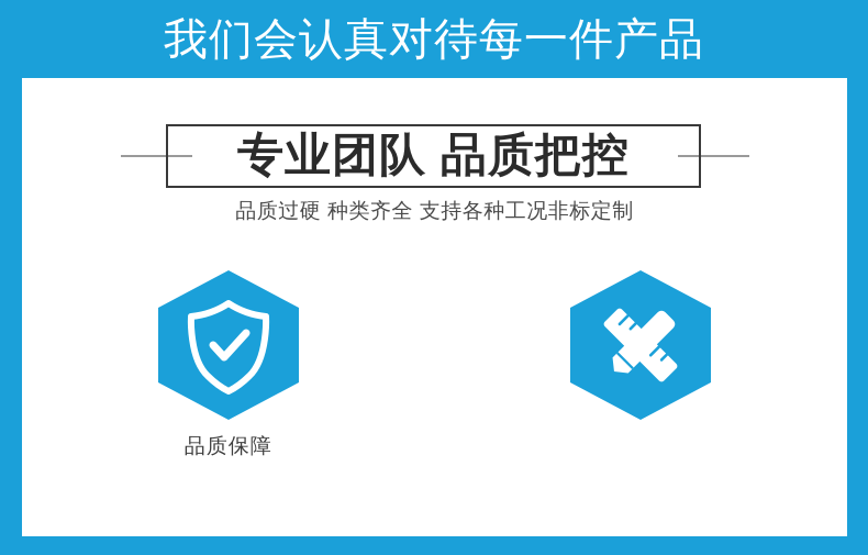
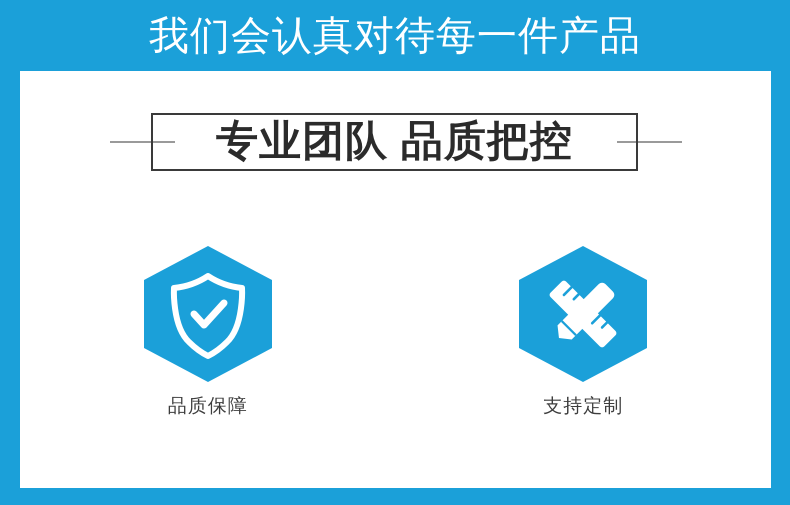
  我们会认真对待每一件产品
  专业团队 品质把控
- 品质过硬 种类齐全 支持各种工况非标定制
  品质保障
+ 支持定制
